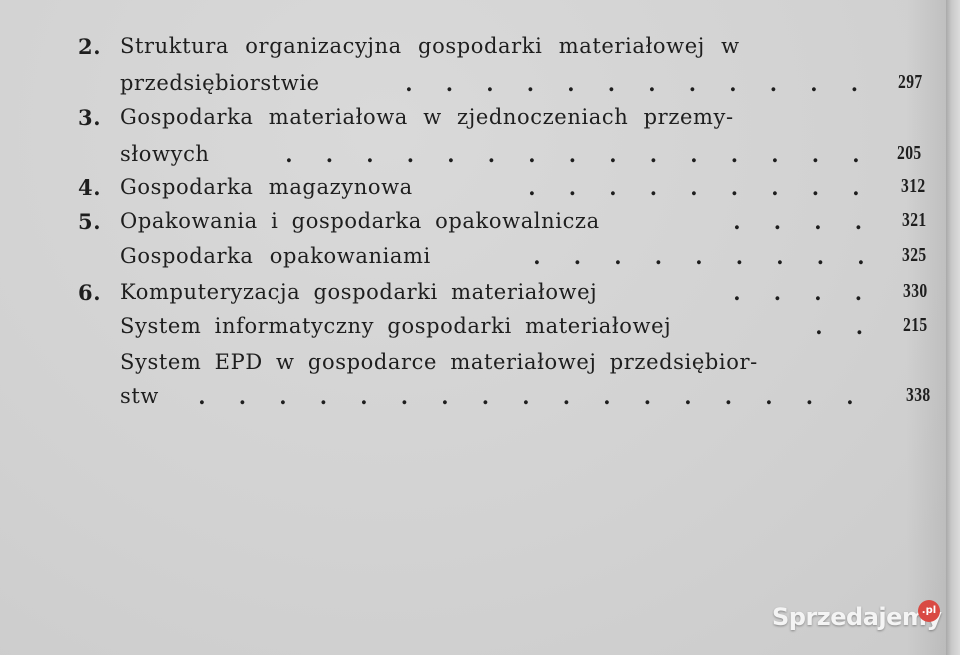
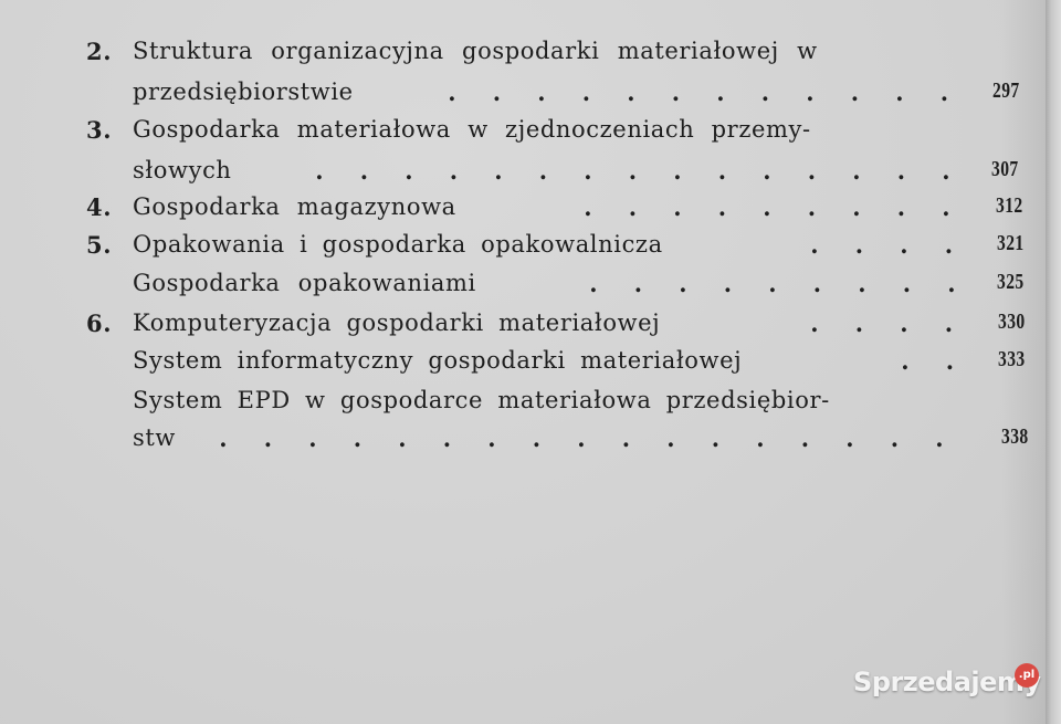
  2.
  Struktura organizacyjna gospodarki materiałowej w
  przedsiębiorstwie
  . . . . . . . . . . . .
  297
  3.
  Gospodarka materiałowa w zjednoczeniach przemy-
  słowych
  . . . . . . . . . . . . . . .
- 205
+ 307
  4.
  Gospodarka magazynowa
  . . . . . . . . .
  312
  5.
  Opakowania i gospodarka opakowalnicza
  . . . .
  321
  Gospodarka opakowaniami
  . . . . . . . . .
  325
  6.
  Komputeryzacja gospodarki materiałowej
  . . . .
  330
  System informatyczny gospodarki materiałowej
  . .
- 215
+ 333
- System EPD w gospodarce materiałowej przedsiębior-
+ System EPD w gospodarce materiałowa przedsiębior-
  stw
  . . . . . . . . . . . . . . . . .
  338
  Sprzedajem
  .pl
